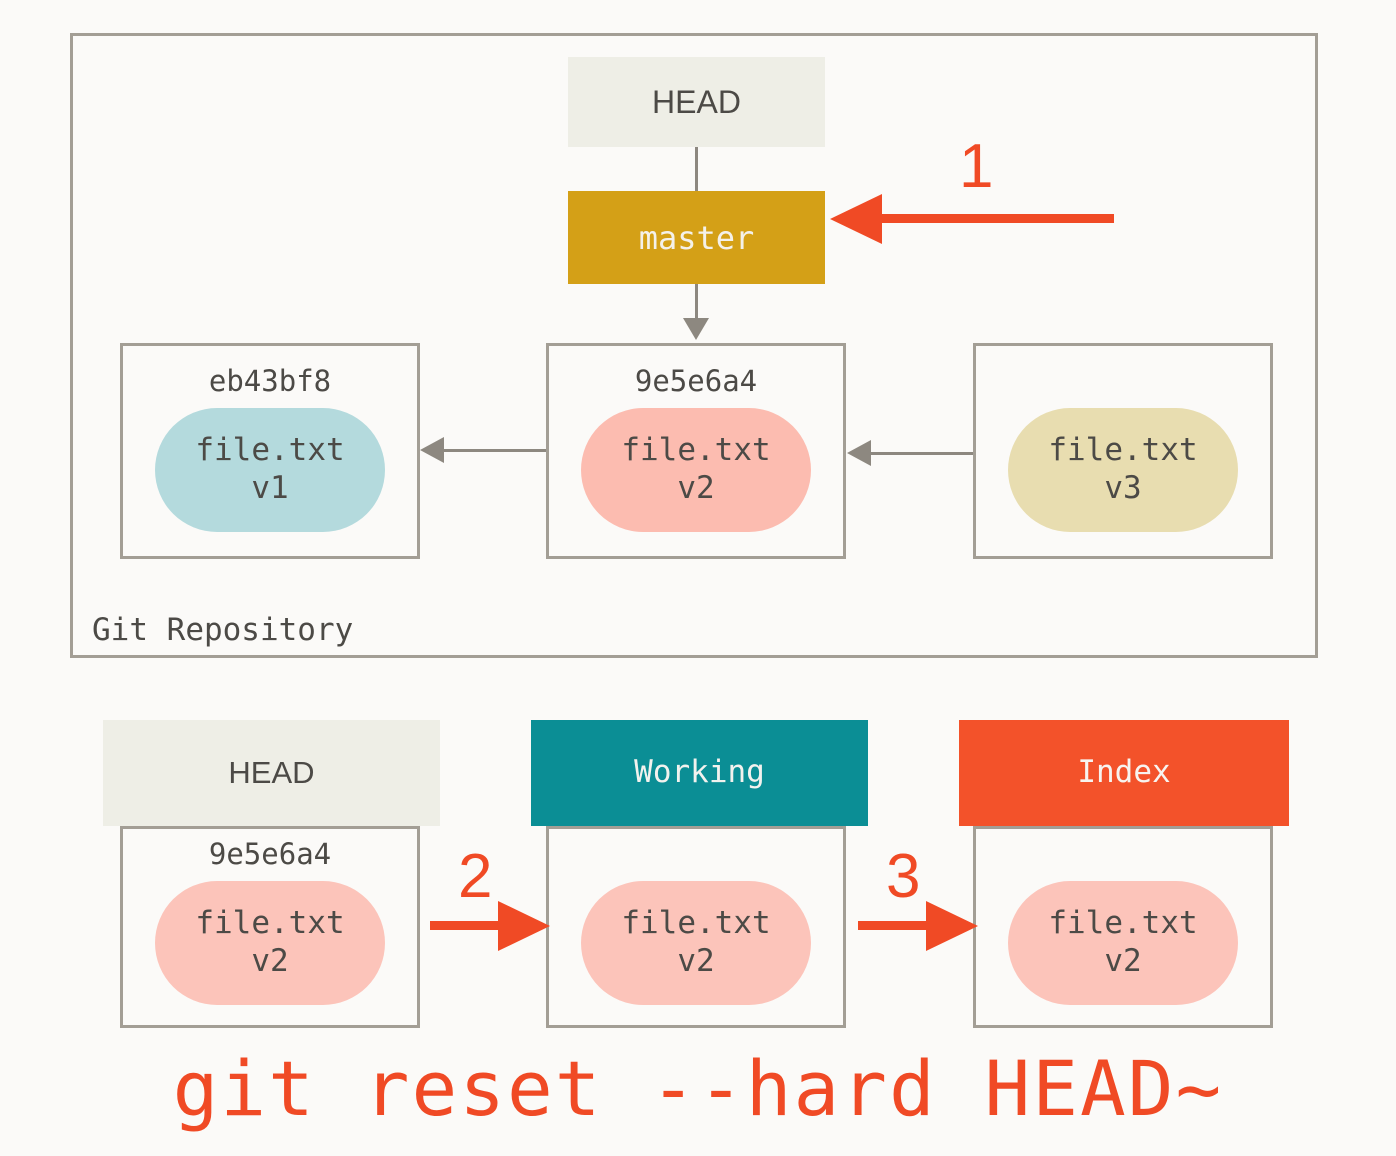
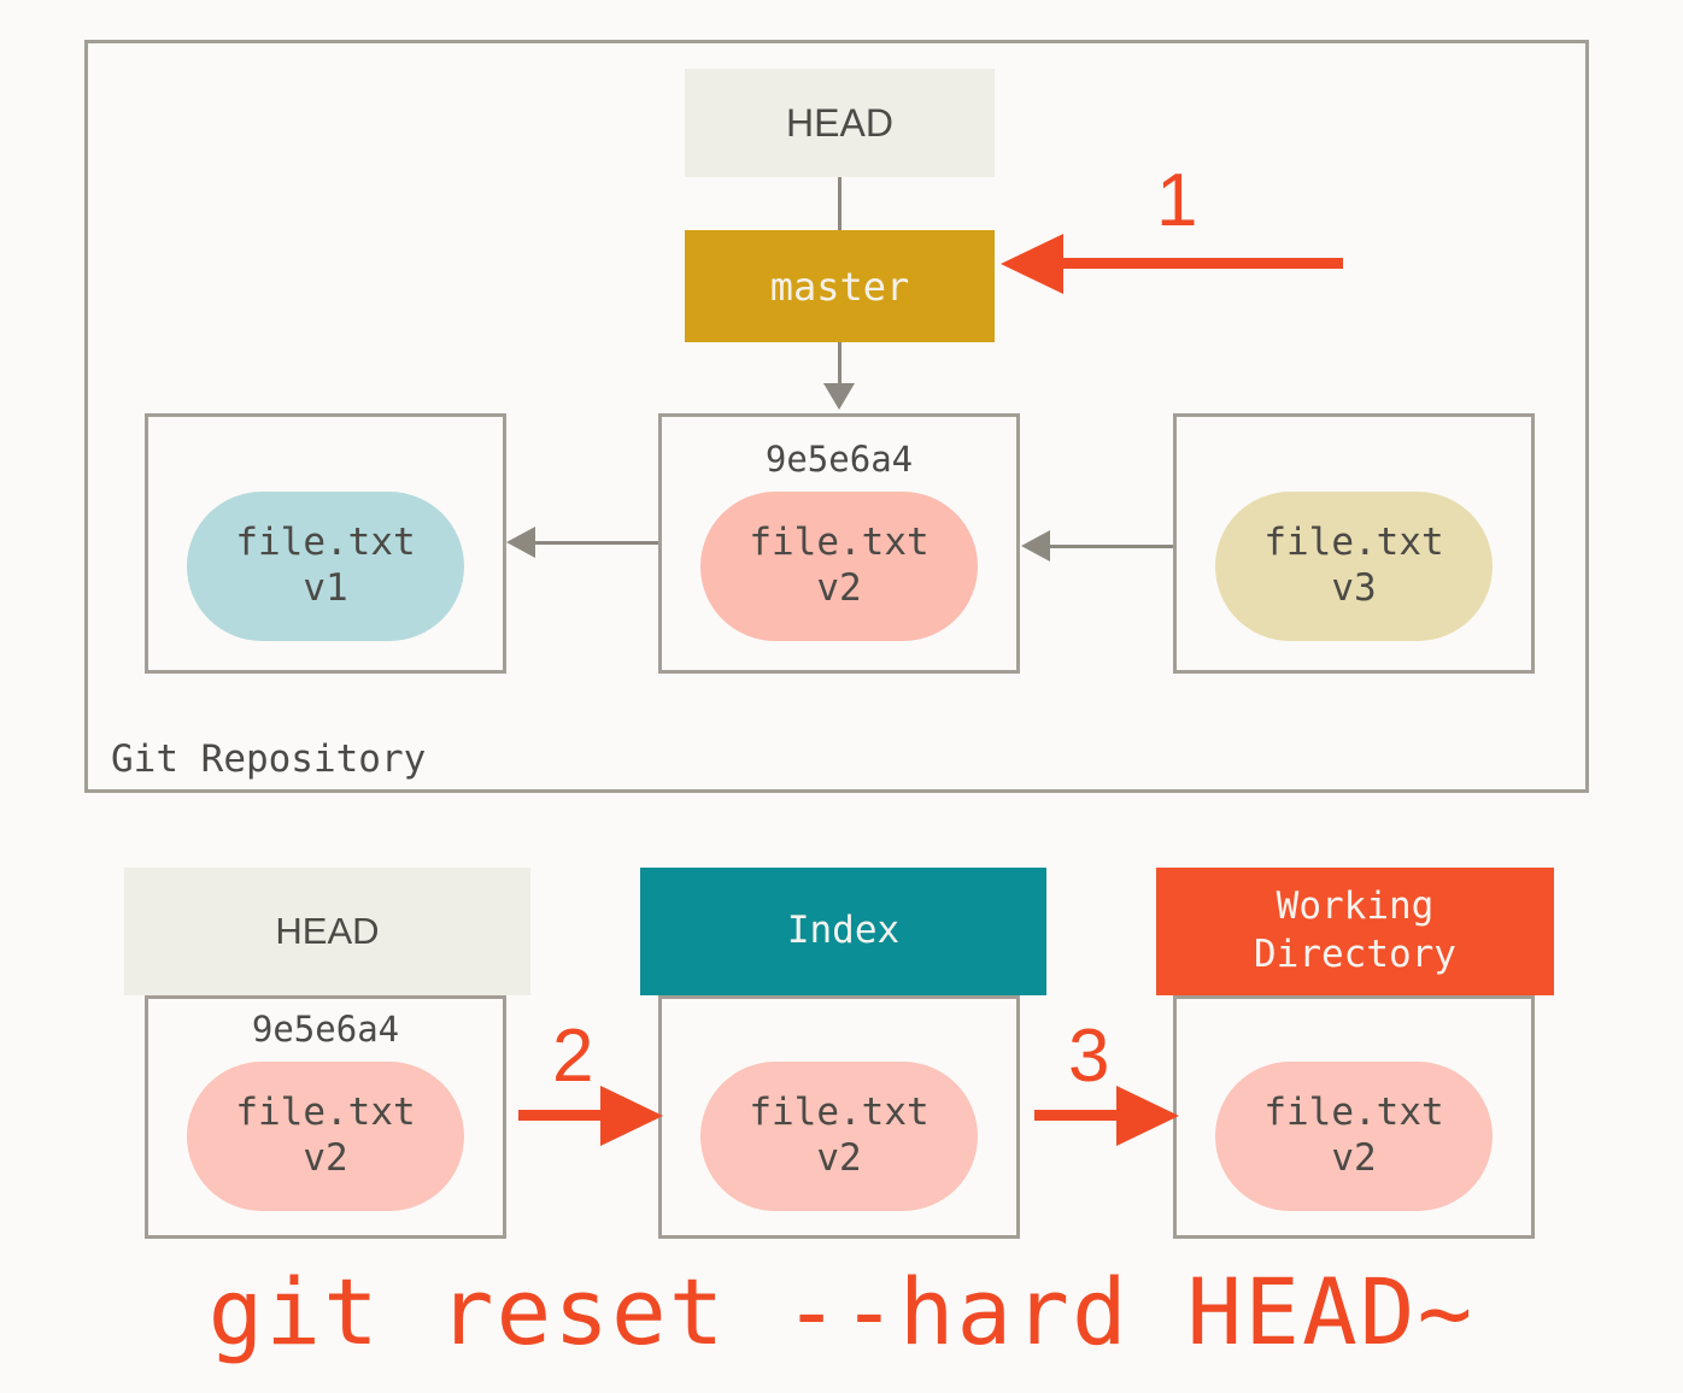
  Git Repository
  HEAD
  master
- eb43bf8
  file.txt
  v1
  9e5e6a4
  file.txt
  v2
  file.txt
  v3
  1
  HEAD
  9e5e6a4
  file.txt
  v2
- Working
+ Index
  file.txt
  v2
- Index
+ Working
+ Directory
  file.txt
  v2
  2
  3
  git reset --hard HEAD~
